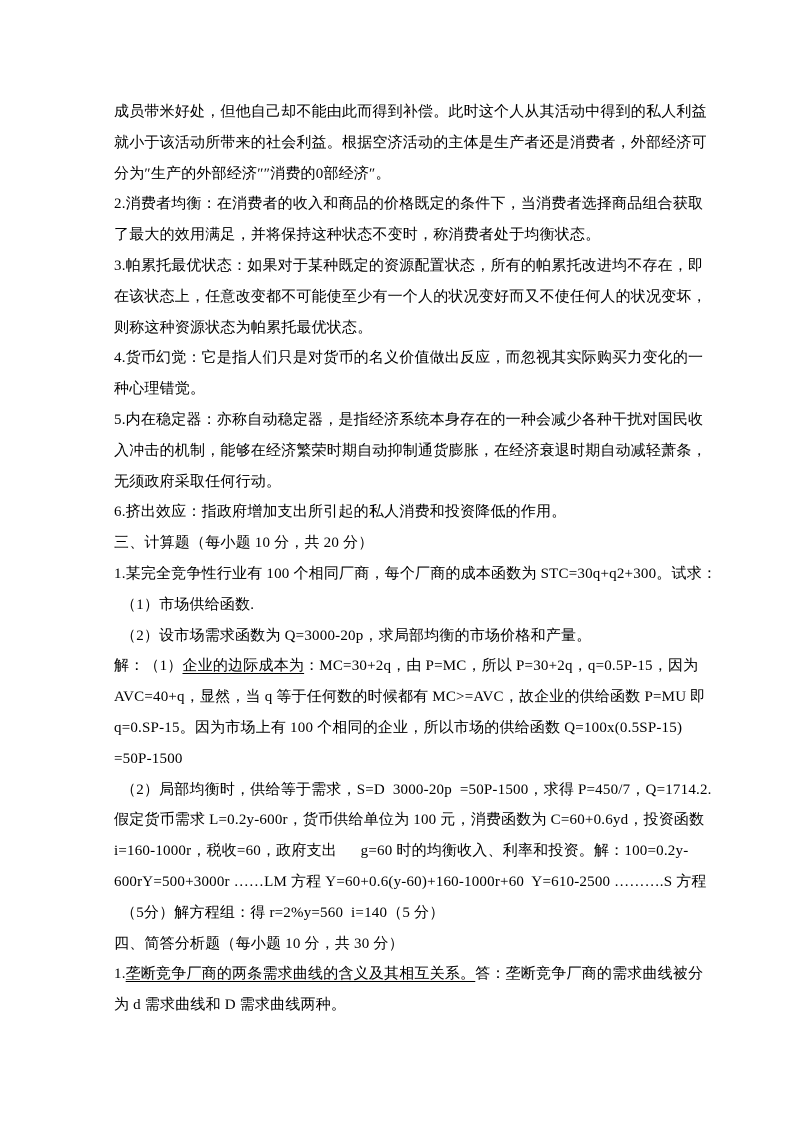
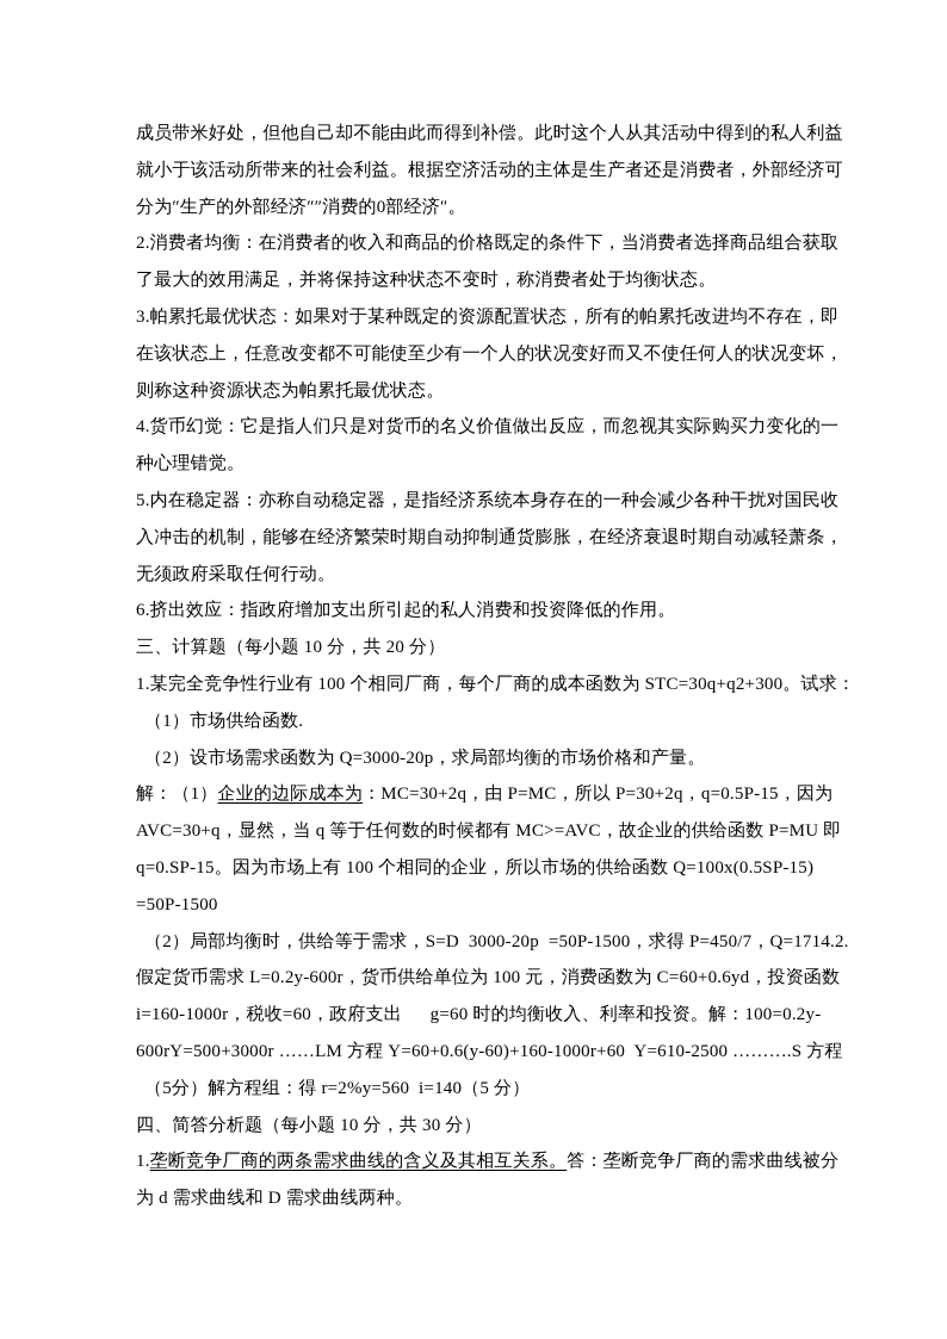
  成员带米好处，但他自己却不能由此而得到补偿。此时这个人从其活动中得到的私人利益
  就小于该活动所带来的社会利益。根据空济活动的主体是生产者还是消费者，外部经济可
  分为″生产的外部经济″″消费的0部经济″。
  2.消费者均衡：在消费者的收入和商品的价格既定的条件下，当消费者选择商品组合获取
  了最大的效用满足，并将保持这种状态不变时，称消费者处于均衡状态。
  3.帕累托最优状态：如果对于某种既定的资源配置状态，所有的帕累托改进均不存在，即
  在该状态上，任意改变都不可能使至少有一个人的状况变好而又不使任何人的状况变坏，
  则称这种资源状态为帕累托最优状态。
  4.货币幻觉：它是指人们只是对货币的名义价值做出反应，而忽视其实际购买力变化的一
  种心理错觉。
  5.内在稳定器：亦称自动稳定器，是指经济系统本身存在的一种会减少各种干扰对国民收
  入冲击的机制，能够在经济繁荣时期自动抑制通货膨胀，在经济衰退时期自动减轻萧条，
  无须政府采取任何行动。
  6.挤出效应：指政府增加支出所引起的私人消费和投资降低的作用。
  三、计算题（每小题 10 分，共 20 分）
  1.某完全竞争性行业有 100 个相同厂商，每个厂商的成本函数为 STC=30q+q2+300。试求：
  （1）市场供给函数.
  （2）设市场需求函数为 Q=3000-20p，求局部均衡的市场价格和产量。
  解：（1）企业的边际成本为：MC=30+2q，由 P=MC，所以 P=30+2q，q=0.5P-15，因为
- AVC=40+q，显然，当 q 等于任何数的时候都有 MC>=AVC，故企业的供给函数 P=MU 即
+ AVC=30+q，显然，当 q 等于任何数的时候都有 MC>=AVC，故企业的供给函数 P=MU 即
  q=0.SP-15。因为市场上有 100 个相同的企业，所以市场的供给函数 Q=100x(0.5SP-15)
  =50P-1500
  （2）局部均衡时，供给等于需求，S=D 3000-20p =50P-1500，求得 P=450/7，Q=1714.2.
  假定货币需求 L=0.2y-600r，货币供给单位为 100 元，消费函数为 C=60+0.6yd，投资函数
  i=160-1000r，税收=60，政府支出 g=60 时的均衡收入、利率和投资。解：100=0.2y-
  600rY=500+3000r ……LM 方程 Y=60+0.6(y-60)+160-1000r+60 Y=610-2500 ……….S 方程
  （5分）解方程组：得 r=2%y=560 i=140（5 分）
  四、简答分析题（每小题 10 分，共 30 分）
  1.垄断竞争厂商的两条需求曲线的含义及其相互关系。答：垄断竞争厂商的需求曲线被分
  为 d 需求曲线和 D 需求曲线两种。
